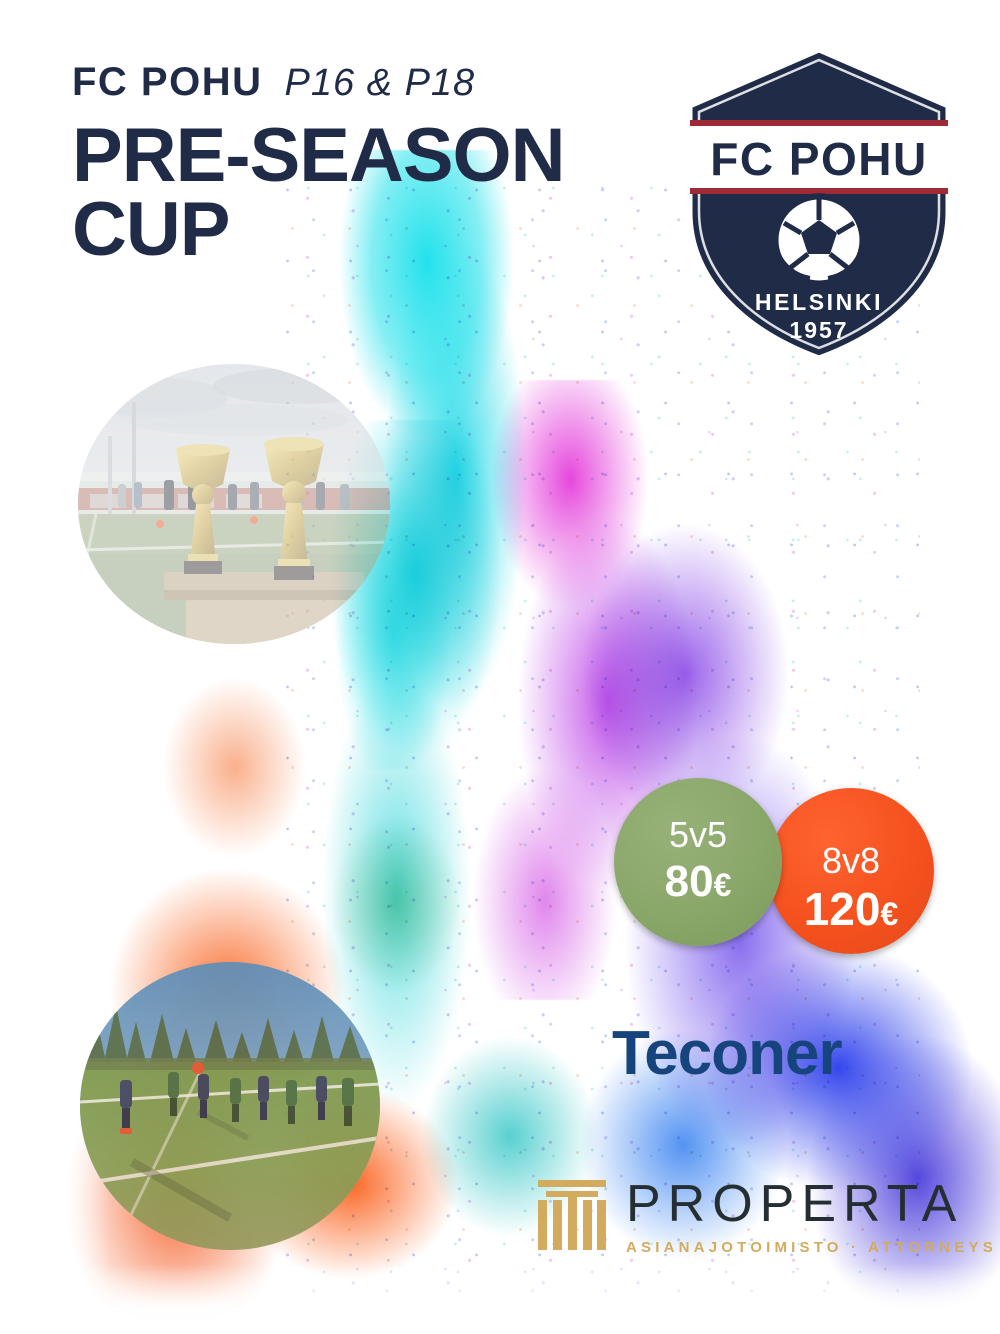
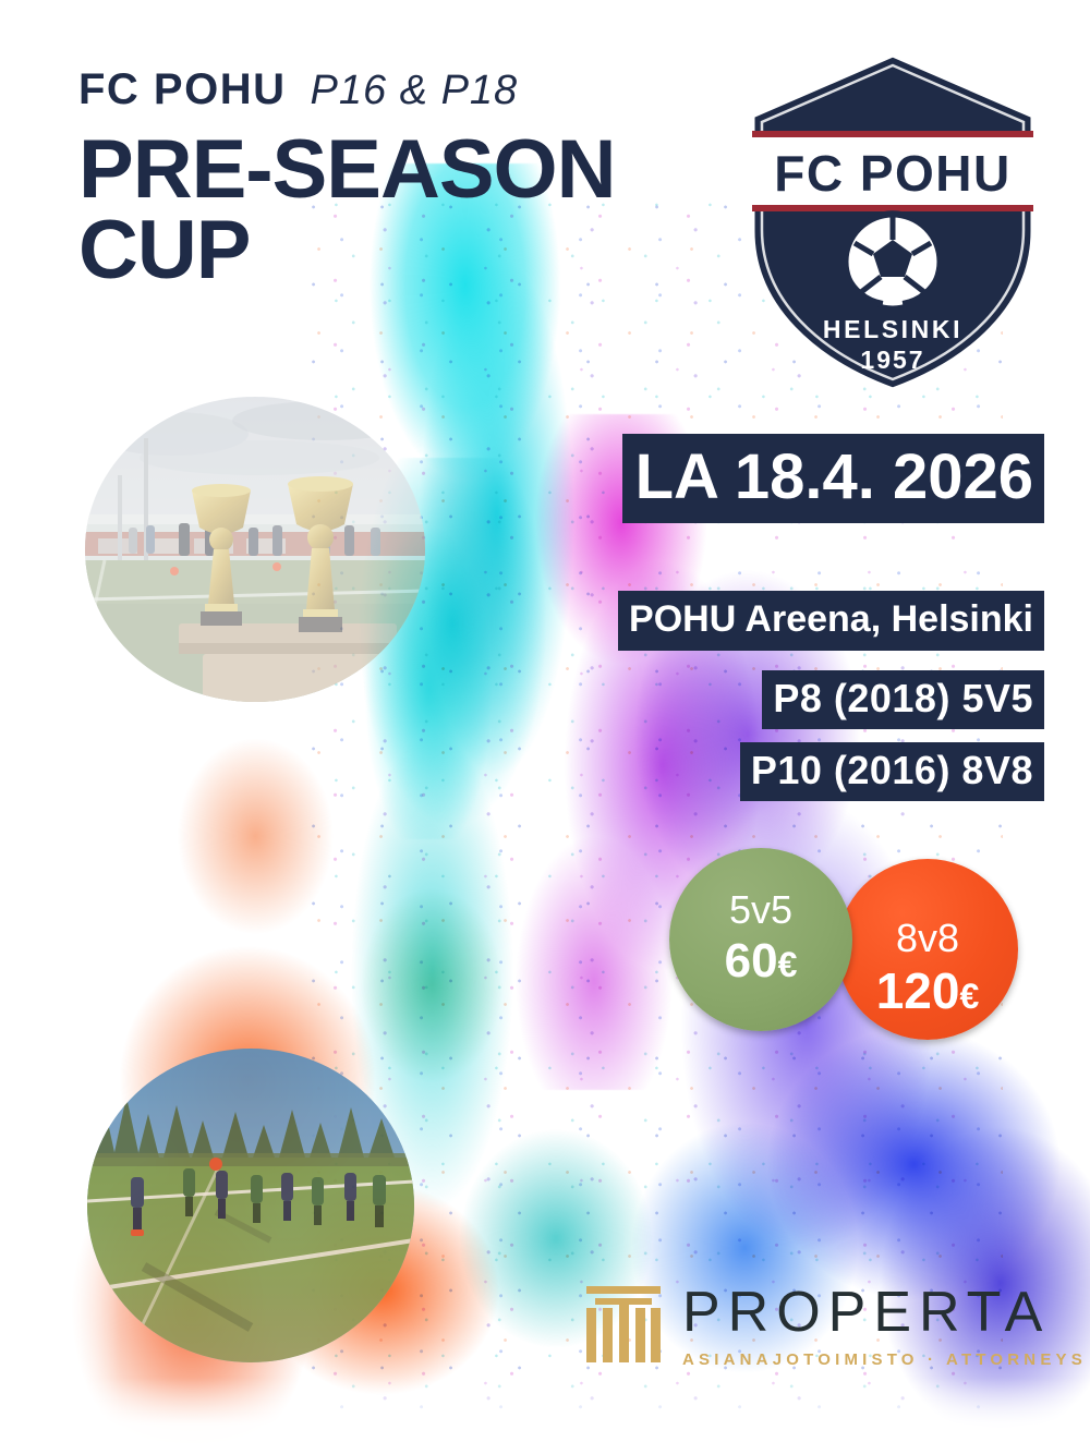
  FC POHU
  P16 & P18
  PRE-SEASON
  CUP
  FC POHU
  HELSINKI
  1957
+ LA 18.4. 2026
+ POHU Areena, Helsinki
+ P8 (2018) 5V5
+ P10 (2016) 8V8
  8v8
  120€
  5v5
- 80€
+ 60€
- Teconer
  PROPERTA
  ASIANAJOTOIMISTO · ATTORNEYS
